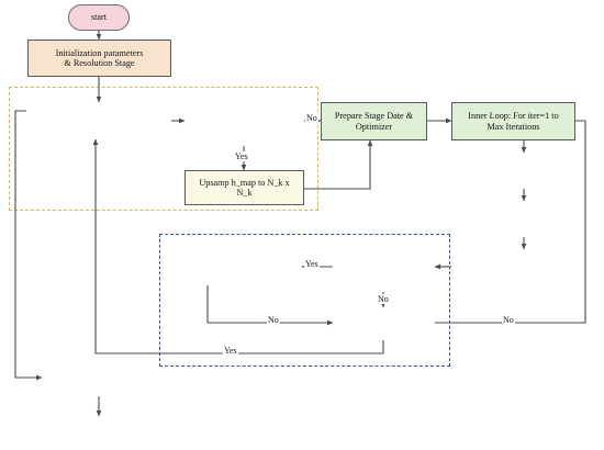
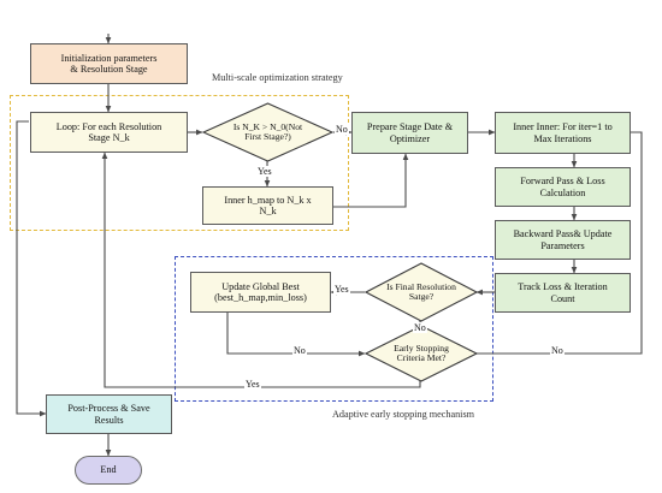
- start
  Initialization parameters
  & Resolution Stage
+ Loop: For each Resolution
+ Stage N_k
+ Is N_K > N_0(Not
+ First Stage?)
- Upsamp h_map to N_k x
+ Inner h_map to N_k x
  N_k
  Prepare Stage Date &
  Optimizer
- Inner Loop: For iter=1 to
+ Inner Inner: For iter=1 to
  Max Iterations
+ Forward Pass & Loss
+ Calculation
+ Backward Pass& Update
+ Parameters
+ Track Loss & Iteration
+ Count
+ Is Final Resolution
+ Satge?
+ Update Global Best
+ (best_h_map,min_loss)
+ Early Stopping
+ Criteria Met?
+ Post-Process & Save
+ Results
+ End
  No
  Yes
  Yes
  No
  No
  No
  Yes
+ Multi-scale optimization strategy
+ Adaptive early stopping mechanism
